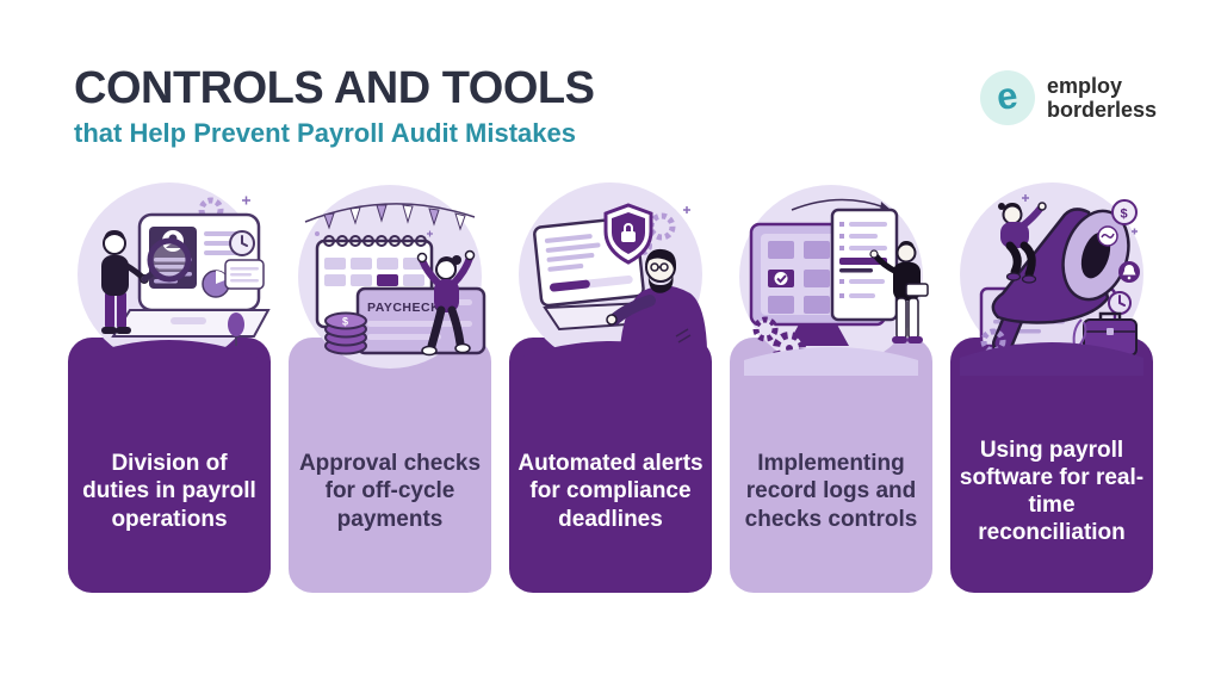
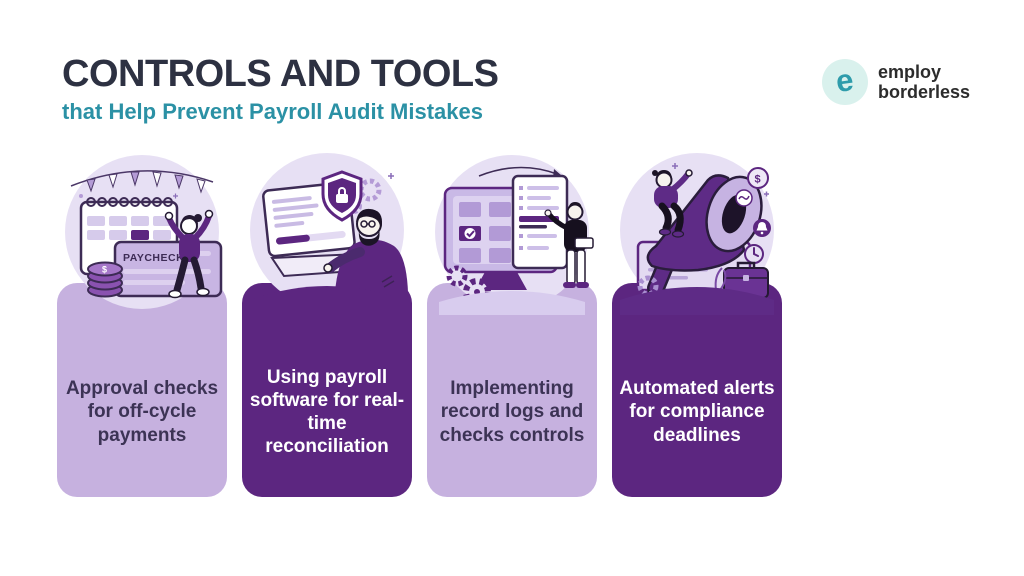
  CONTROLS AND TOOLS
  that Help Prevent Payroll Audit Mistakes
  employ
  borderless
- Division of duties in payroll operations
  Approval checks for off-cycle payments
  PAYCHECK
  $
- Automated alerts for compliance deadlines
+ Using payroll software for real-time reconciliation
  Implementing record logs and checks controls
- Using payroll software for real-time reconciliation
+ Automated alerts for compliance deadlines
  $
